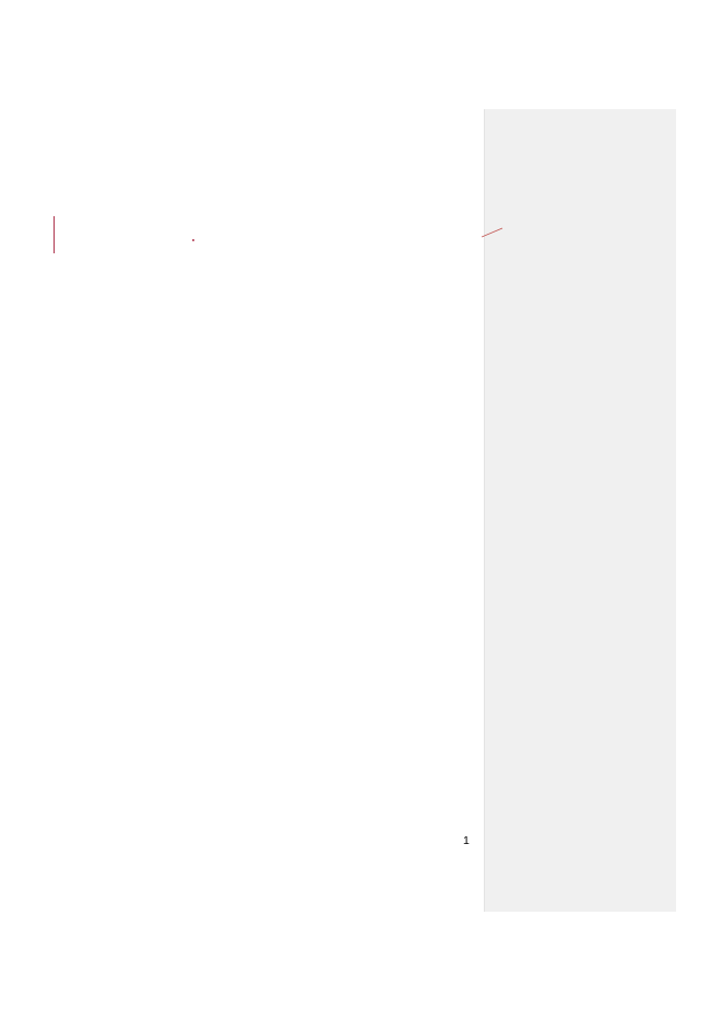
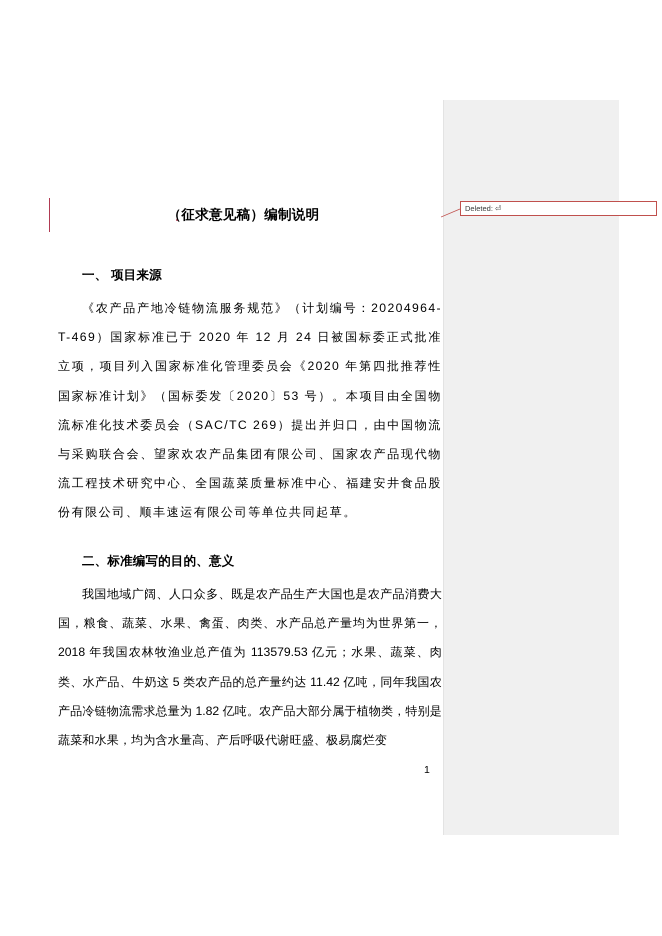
+ （征求意见稿）编制说明
+ Deleted: ⏎
+ 一、 项目来源
+ 《农产品产地冷链物流服务规范》（计划编号：20204964-T-469）国家标准已于 2020 年 12 月 24 日被国标委正式批准立项，项目列入国家标准化管理委员会《2020 年第四批推荐性国家标准计划》（国标委发〔2020〕53 号）。本项目由全国物流标准化技术委员会（SAC/TC 269）提出并归口，由中国物流与采购联合会、望家欢农产品集团有限公司、国家农产品现代物流工程技术研究中心、全国蔬菜质量标准中心、福建安井食品股份有限公司、顺丰速运有限公司等单位共同起草。
+ 二、标准编写的目的、意义
+ 我国地域广阔、人口众多、既是农产品生产大国也是农产品消费大国，粮食、蔬菜、水果、禽蛋、肉类、水产品总产量均为世界第一，2018 年我国农林牧渔业总产值为 113579.53 亿元；水果、蔬菜、肉类、水产品、牛奶这 5 类农产品的总产量约达 11.42 亿吨，同年我国农产品冷链物流需求总量为 1.82 亿吨。农产品大部分属于植物类，特别是蔬菜和水果，均为含水量高、产后呼吸代谢旺盛、极易腐烂变
  1
